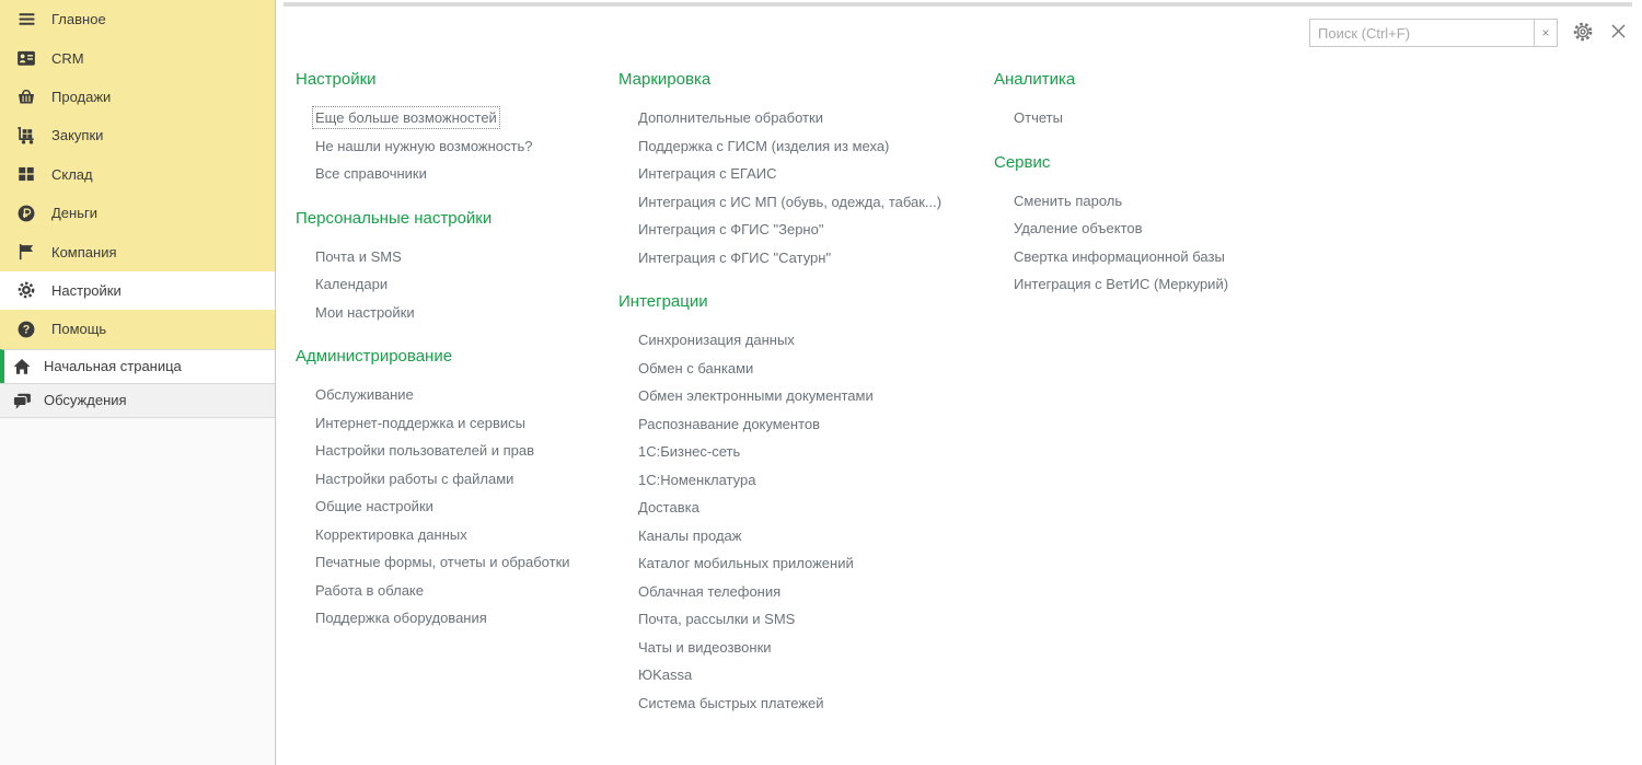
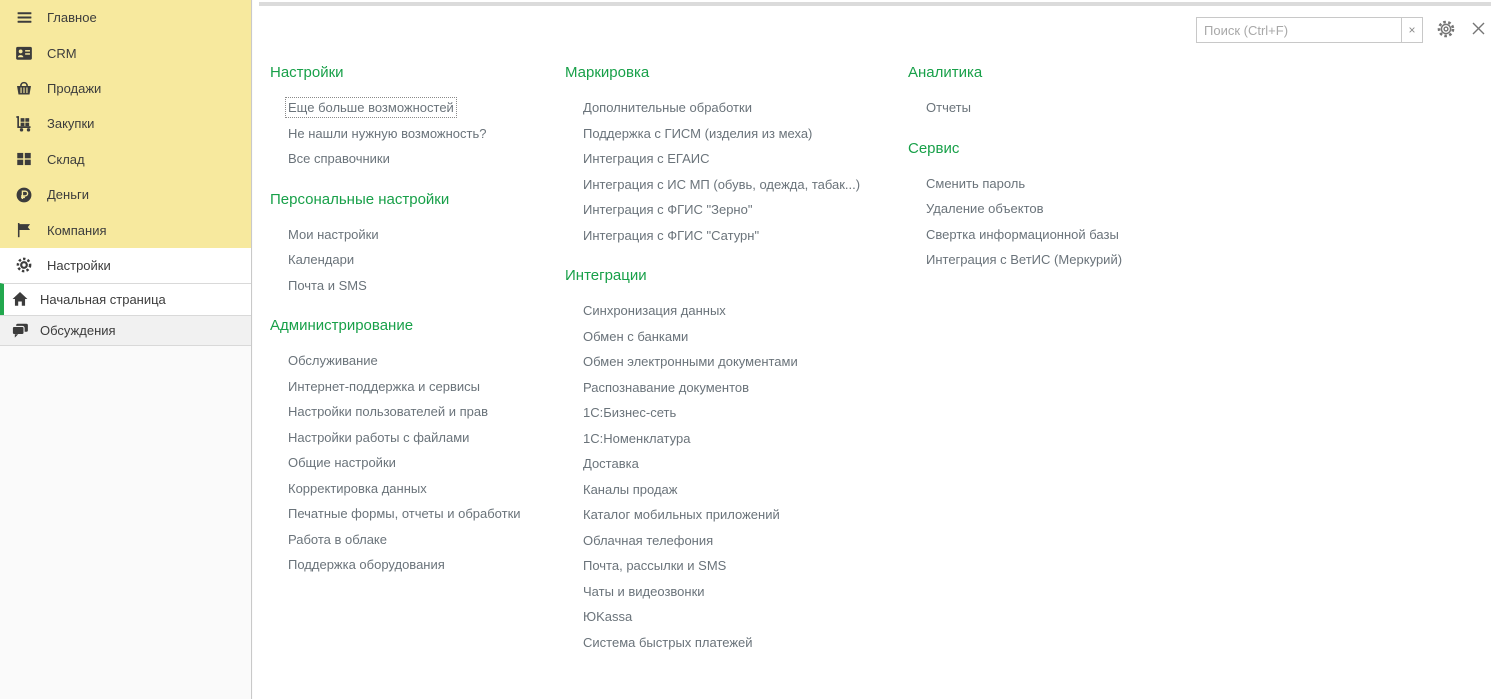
  Главное
  CRM
  Продажи
  Закупки
  Склад
  Деньги
  Компания
  Настройки
- ?
- Помощь
  Начальная страница
  Обсуждения
  Поиск (Ctrl+F)
  ×
  Настройки
  Еще больше возможностей
  Не нашли нужную возможность?
  Все справочники
  Персональные настройки
- Почта и SMS
+ Мои настройки
  Календари
- Мои настройки
+ Почта и SMS
  Администрирование
  Обслуживание
  Интернет-поддержка и сервисы
  Настройки пользователей и прав
  Настройки работы с файлами
  Общие настройки
  Корректировка данных
  Печатные формы, отчеты и обработки
  Работа в облаке
  Поддержка оборудования
  Маркировка
  Дополнительные обработки
  Поддержка с ГИСМ (изделия из меха)
  Интеграция с ЕГАИС
  Интеграция с ИС МП (обувь, одежда, табак...)
  Интеграция с ФГИС "Зерно"
  Интеграция с ФГИС "Сатурн"
  Интеграции
  Синхронизация данных
  Обмен с банками
  Обмен электронными документами
  Распознавание документов
  1С:Бизнес-сеть
  1С:Номенклатура
  Доставка
  Каналы продаж
  Каталог мобильных приложений
  Облачная телефония
  Почта, рассылки и SMS
  Чаты и видеозвонки
  ЮKassa
  Система быстрых платежей
  Аналитика
  Отчеты
  Сервис
  Сменить пароль
  Удаление объектов
  Свертка информационной базы
  Интеграция с ВетИС (Меркурий)
